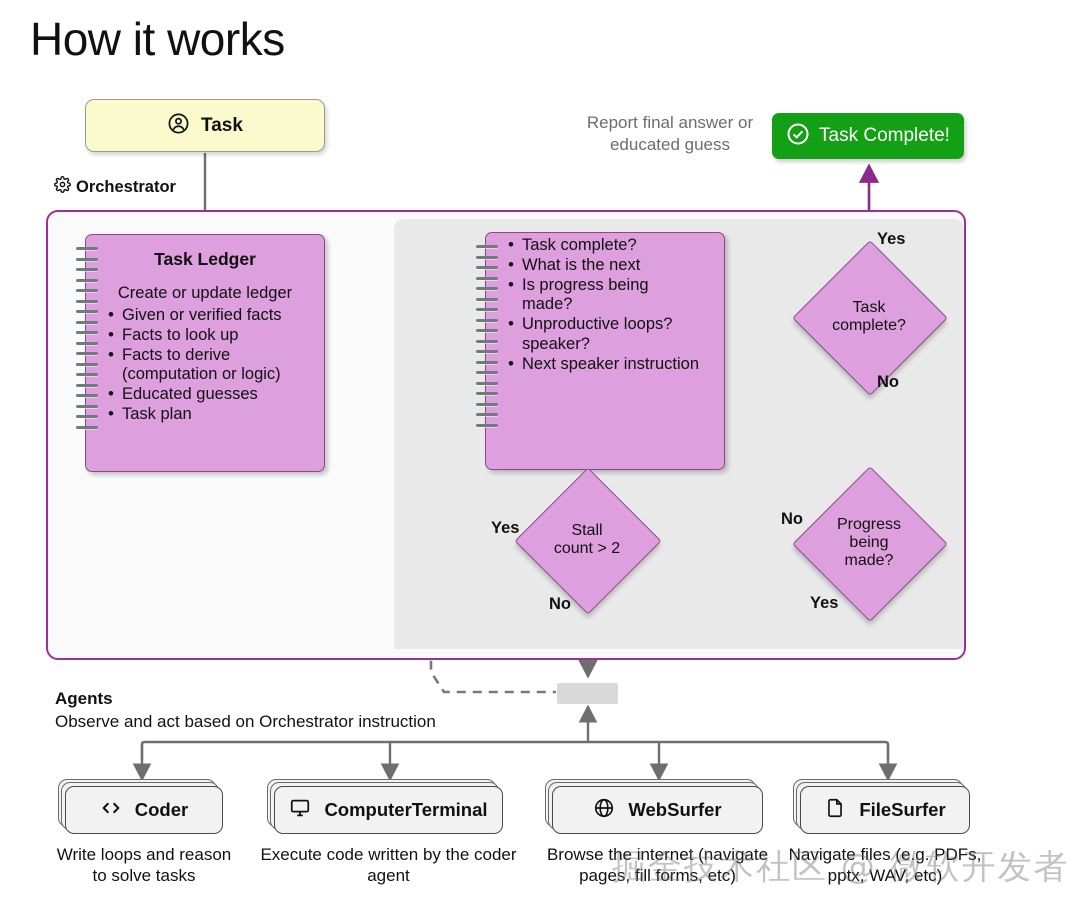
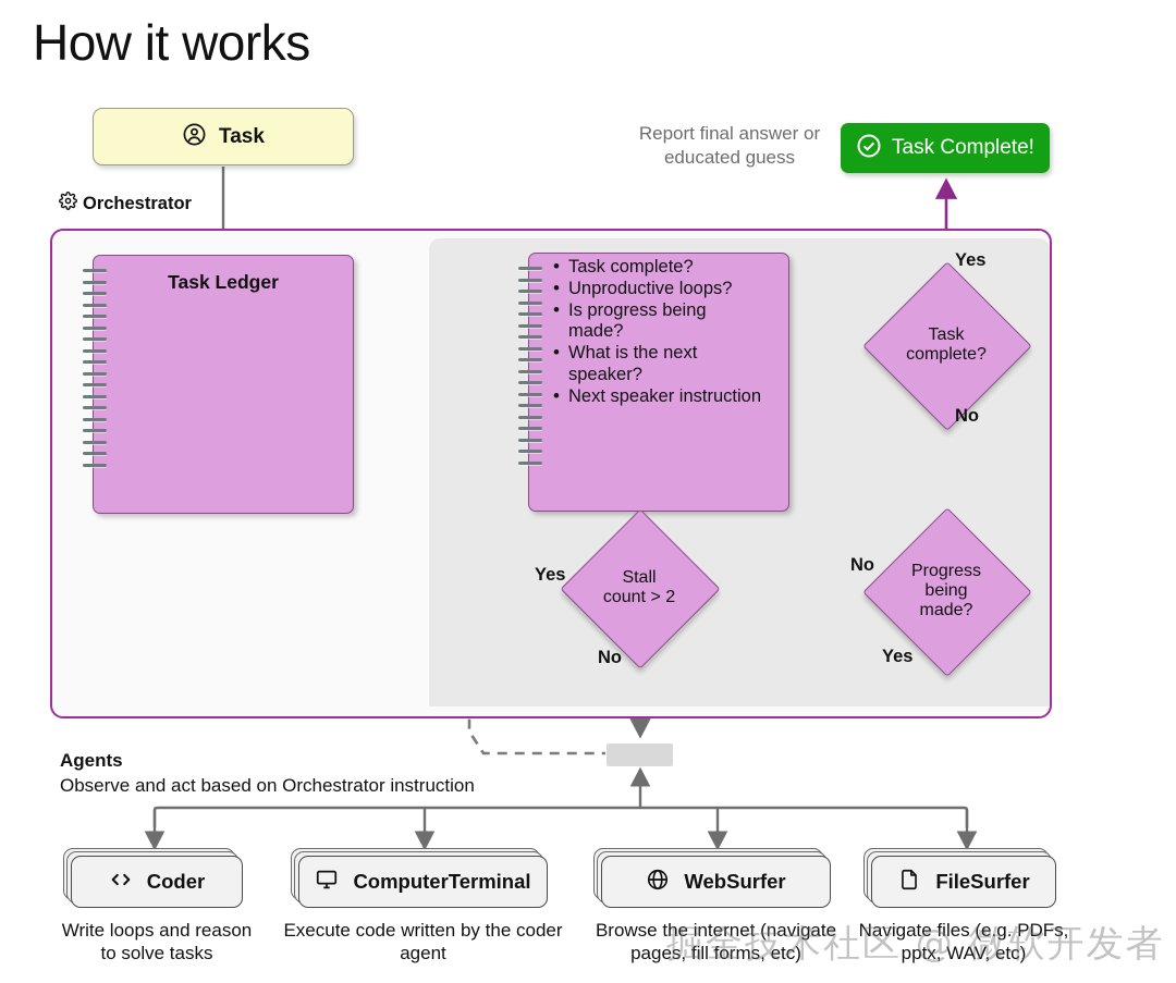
  How it works
  Orchestrator
  Task
  Task Ledger
- Create or update ledger
- Given or verified facts
- Facts to look up
- Facts to derive
- (computation or logic)
- Educated guesses
- Task plan
  Task complete?
- What is the next
+ Unproductive loops?
  Is progress being
  made?
- Unproductive loops?
+ What is the next
  speaker?
  Next speaker instruction
  Report final answer or educated guess
  Task Complete!
  Task complete?
  Progress being made?
  Stall count > 2
  Yes
  No
  No
  Yes
  Yes
  No
  Agents
  Observe and act based on Orchestrator instruction
  Coder
  Write loops and reason to solve tasks
  ComputerTerminal
  Execute code written by the coder agent
  WebSurfer
  Browse the internet (navigate pages, fill forms, etc)
  FileSurfer
  Navigate files (e.g. PDFs, pptx, WAV, etc)
  掘金技术社区 @ 微软开发者
